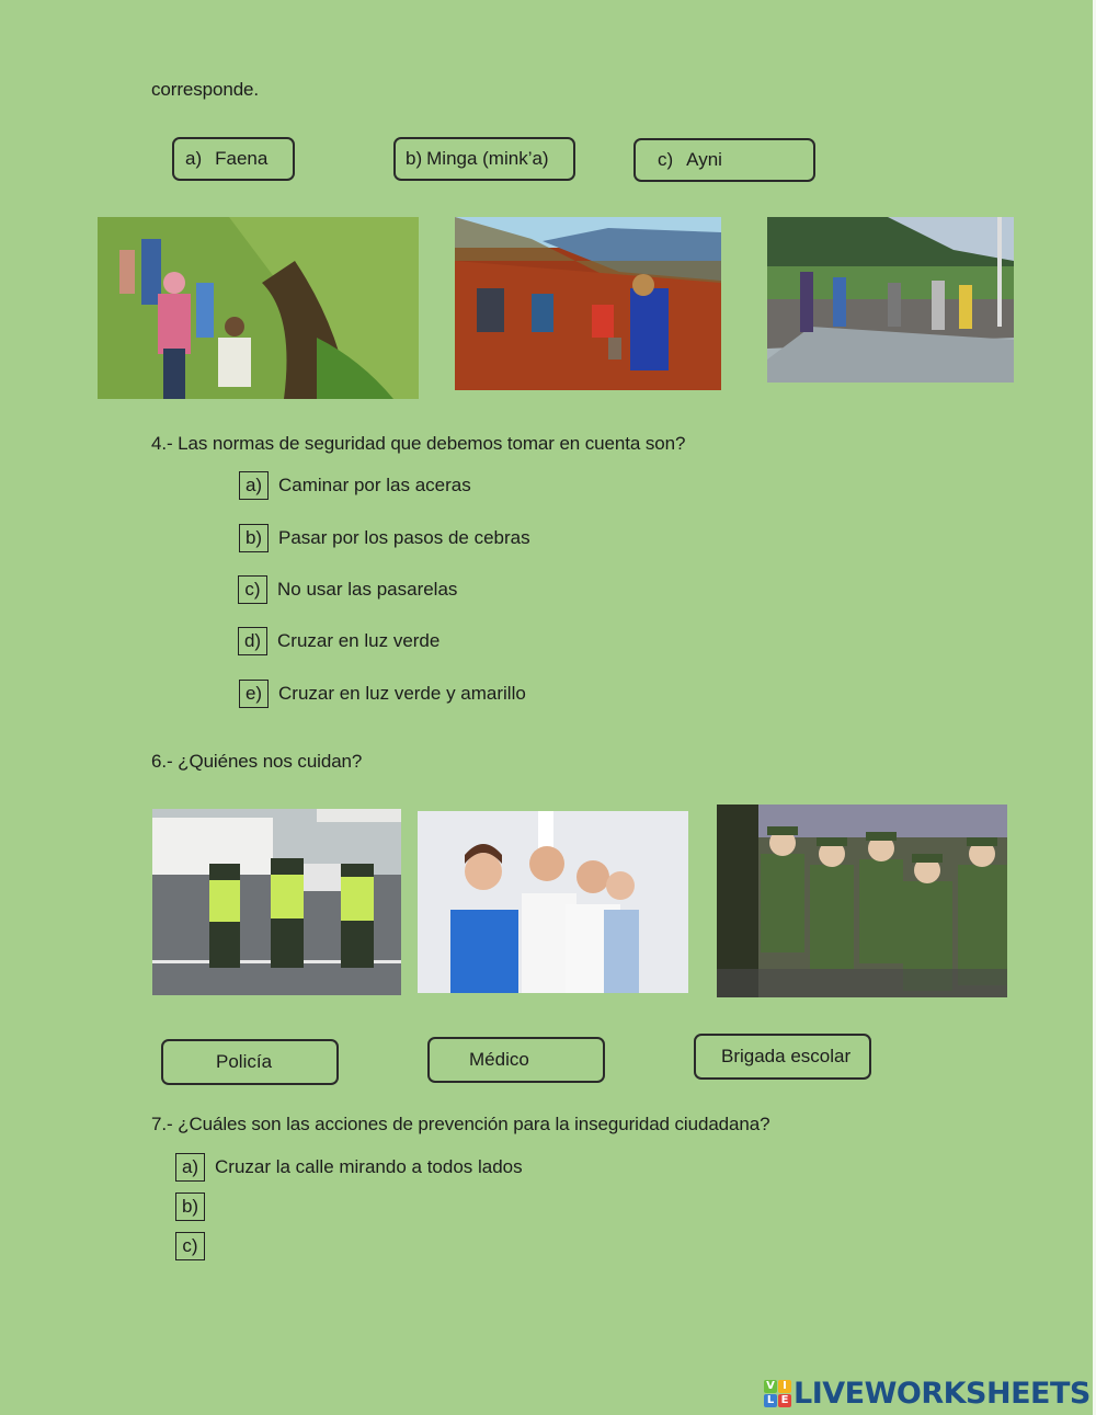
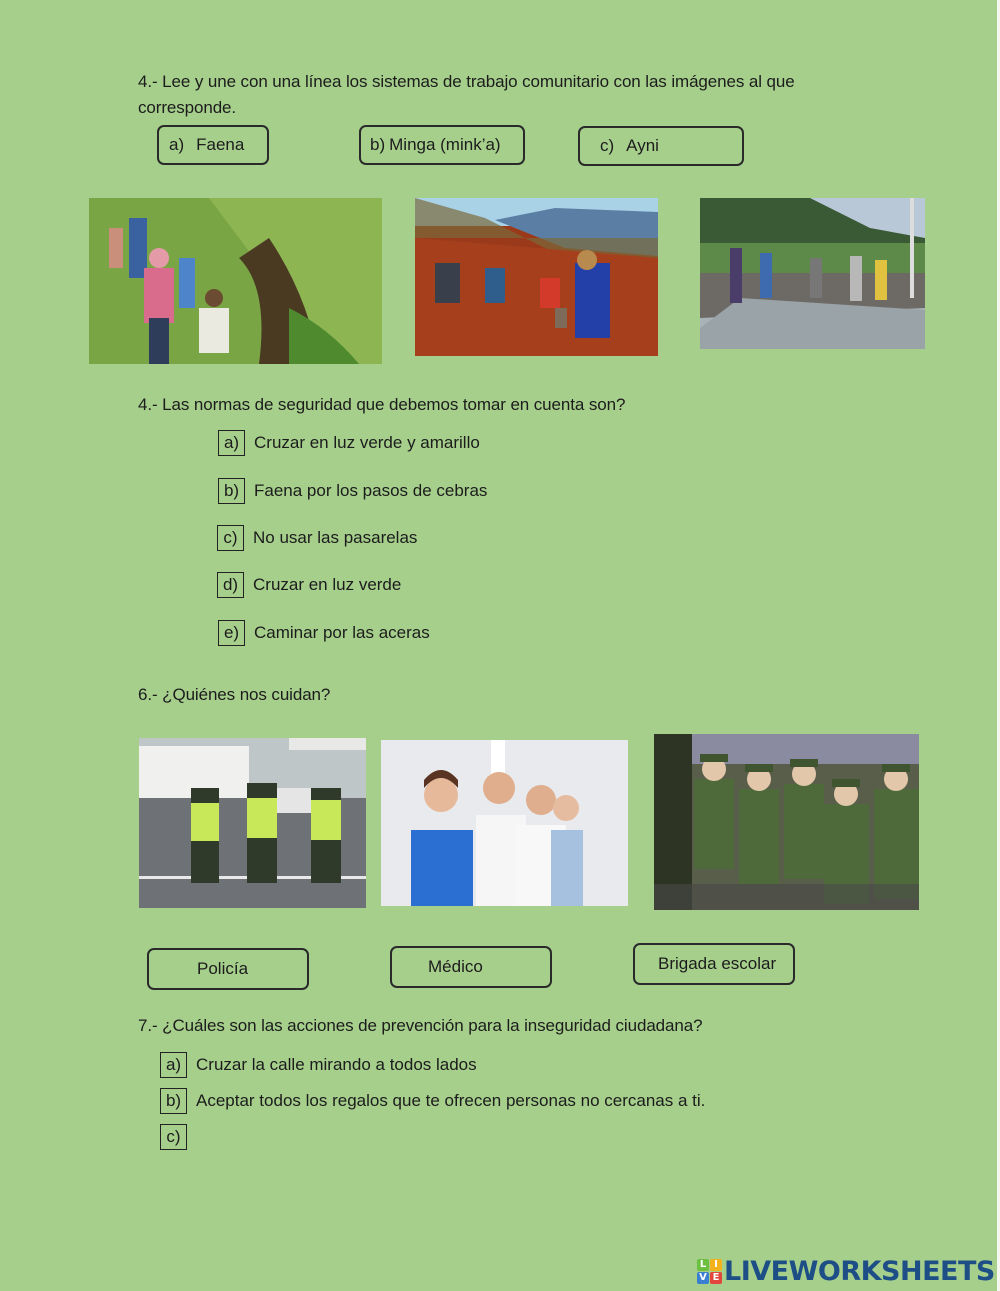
+ 4.- Lee y une con una línea los sistemas de trabajo comunitario con las imágenes al que
  corresponde.
  a)
  Faena
  b)
  Minga (mink’a)
  c)
  Ayni
  4.- Las normas de seguridad que debemos tomar en cuenta son?
  a)
- Caminar por las aceras
+ Cruzar en luz verde y amarillo
  b)
- Pasar por los pasos de cebras
+ Faena por los pasos de cebras
  c)
  No usar las pasarelas
  d)
  Cruzar en luz verde
  e)
- Cruzar en luz verde y amarillo
+ Caminar por las aceras
  6.- ¿Quiénes nos cuidan?
  Policía
  Médico
  Brigada escolar
  7.- ¿Cuáles son las acciones de prevención para la inseguridad ciudadana?
  a)
  Cruzar la calle mirando a todos lados
  b)
+ Aceptar todos los regalos que te ofrecen personas no cercanas a ti.
  c)
- V
+ L
  I
- L
+ V
  E
  LIVEWORKSHEETS
